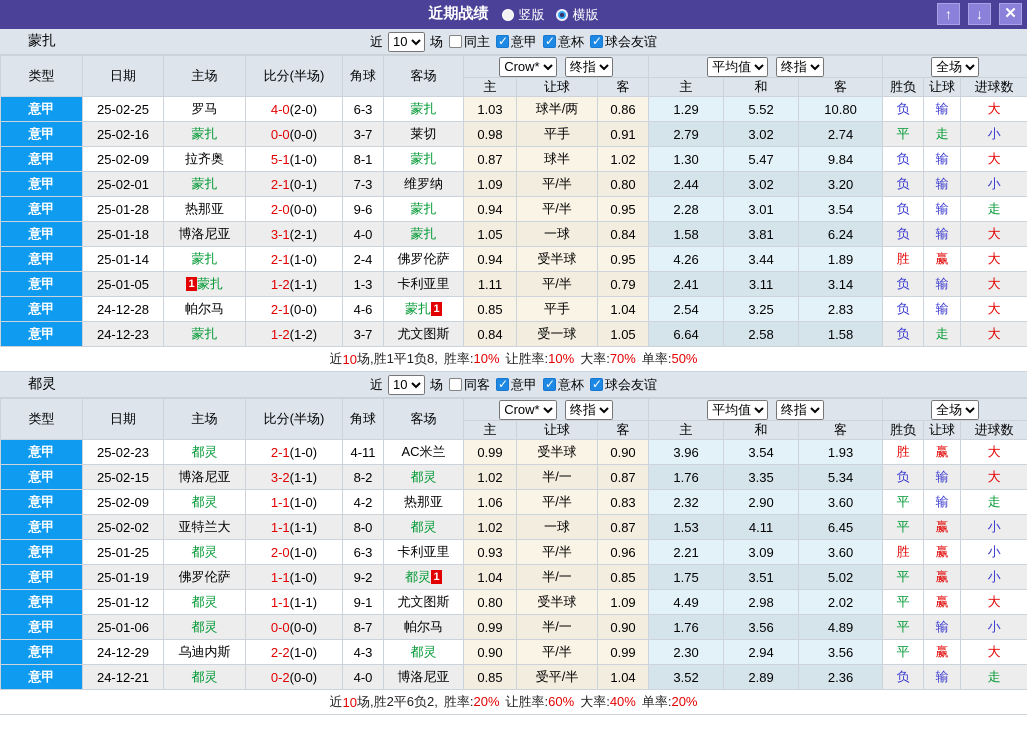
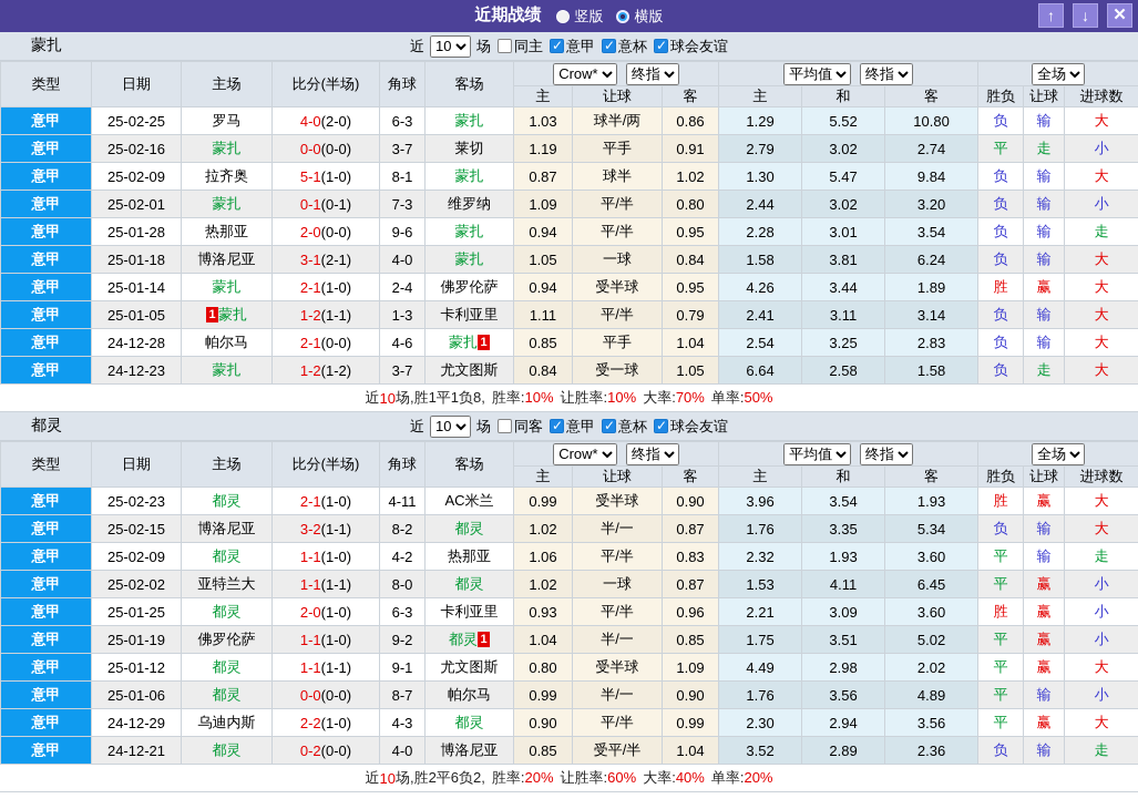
  近期战绩
  竖版
  横版
  ↑
  ↓
  ✕
  蒙扎
  近
  10
  场
  同主
  意甲
  意杯
  球会友谊
  类型	日期	主场	比分(半场)	角球	客场	Crow* 终指	平均值 终指	全场
  主	让球	客	主	和	客	胜负	让球	进球数
  意甲	25-02-25	罗马	4-0(2-0)	6-3	蒙扎	1.03	球半/两	0.86	1.29	5.52	10.80	负	输	大
- 意甲	25-02-16	蒙扎	0-0(0-0)	3-7	莱切	0.98	平手	0.91	2.79	3.02	2.74	平	走	小
+ 意甲	25-02-16	蒙扎	0-0(0-0)	3-7	莱切	1.19	平手	0.91	2.79	3.02	2.74	平	走	小
  意甲	25-02-09	拉齐奥	5-1(1-0)	8-1	蒙扎	0.87	球半	1.02	1.30	5.47	9.84	负	输	大
- 意甲	25-02-01	蒙扎	2-1(0-1)	7-3	维罗纳	1.09	平/半	0.80	2.44	3.02	3.20	负	输	小
+ 意甲	25-02-01	蒙扎	0-1(0-1)	7-3	维罗纳	1.09	平/半	0.80	2.44	3.02	3.20	负	输	小
  意甲	25-01-28	热那亚	2-0(0-0)	9-6	蒙扎	0.94	平/半	0.95	2.28	3.01	3.54	负	输	走
  意甲	25-01-18	博洛尼亚	3-1(2-1)	4-0	蒙扎	1.05	一球	0.84	1.58	3.81	6.24	负	输	大
  意甲	25-01-14	蒙扎	2-1(1-0)	2-4	佛罗伦萨	0.94	受半球	0.95	4.26	3.44	1.89	胜	赢	大
  意甲	25-01-05	1 蒙扎	1-2(1-1)	1-3	卡利亚里	1.11	平/半	0.79	2.41	3.11	3.14	负	输	大
  意甲	24-12-28	帕尔马	2-1(0-0)	4-6	蒙扎 1	0.85	平手	1.04	2.54	3.25	2.83	负	输	大
  意甲	24-12-23	蒙扎	1-2(1-2)	3-7	尤文图斯	0.84	受一球	1.05	6.64	2.58	1.58	负	走	大
  近
  10
  场,胜1平1负8,
  胜率:10%
  让胜率:10%
  大率:70%
  单率:50%
  都灵
  近
  10
  场
  同客
  意甲
  意杯
  球会友谊
  类型	日期	主场	比分(半场)	角球	客场	Crow* 终指	平均值 终指	全场
  主	让球	客	主	和	客	胜负	让球	进球数
  意甲	25-02-23	都灵	2-1(1-0)	4-11	AC米兰	0.99	受半球	0.90	3.96	3.54	1.93	胜	赢	大
  意甲	25-02-15	博洛尼亚	3-2(1-1)	8-2	都灵	1.02	半/一	0.87	1.76	3.35	5.34	负	输	大
- 意甲	25-02-09	都灵	1-1(1-0)	4-2	热那亚	1.06	平/半	0.83	2.32	2.90	3.60	平	输	走
+ 意甲	25-02-09	都灵	1-1(1-0)	4-2	热那亚	1.06	平/半	0.83	2.32	1.93	3.60	平	输	走
  意甲	25-02-02	亚特兰大	1-1(1-1)	8-0	都灵	1.02	一球	0.87	1.53	4.11	6.45	平	赢	小
  意甲	25-01-25	都灵	2-0(1-0)	6-3	卡利亚里	0.93	平/半	0.96	2.21	3.09	3.60	胜	赢	小
  意甲	25-01-19	佛罗伦萨	1-1(1-0)	9-2	都灵 1	1.04	半/一	0.85	1.75	3.51	5.02	平	赢	小
  意甲	25-01-12	都灵	1-1(1-1)	9-1	尤文图斯	0.80	受半球	1.09	4.49	2.98	2.02	平	赢	大
  意甲	25-01-06	都灵	0-0(0-0)	8-7	帕尔马	0.99	半/一	0.90	1.76	3.56	4.89	平	输	小
  意甲	24-12-29	乌迪内斯	2-2(1-0)	4-3	都灵	0.90	平/半	0.99	2.30	2.94	3.56	平	赢	大
  意甲	24-12-21	都灵	0-2(0-0)	4-0	博洛尼亚	0.85	受平/半	1.04	3.52	2.89	2.36	负	输	走
  近
  10
  场,胜2平6负2,
  胜率:20%
  让胜率:60%
  大率:40%
  单率:20%
